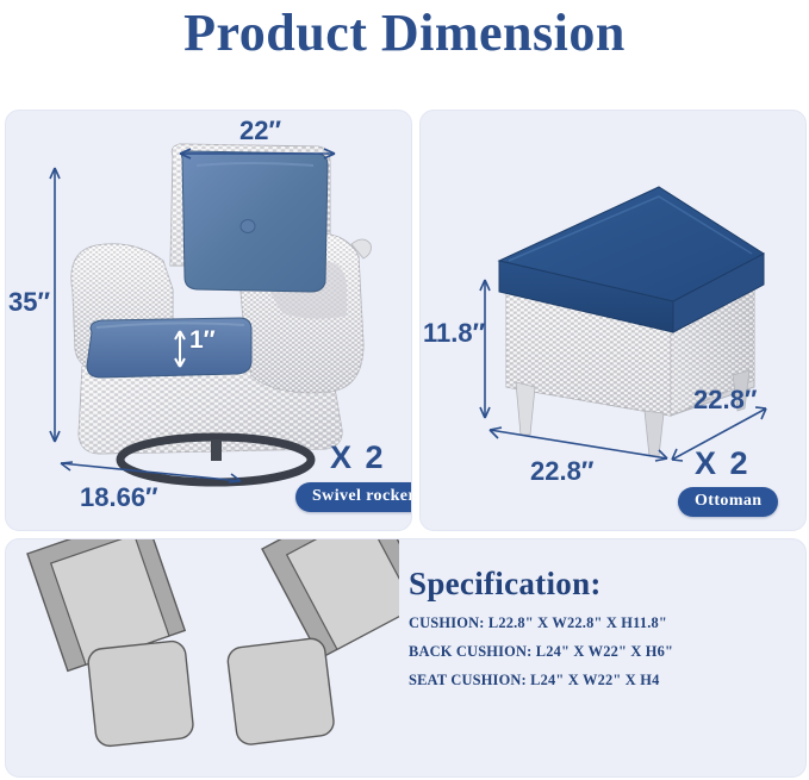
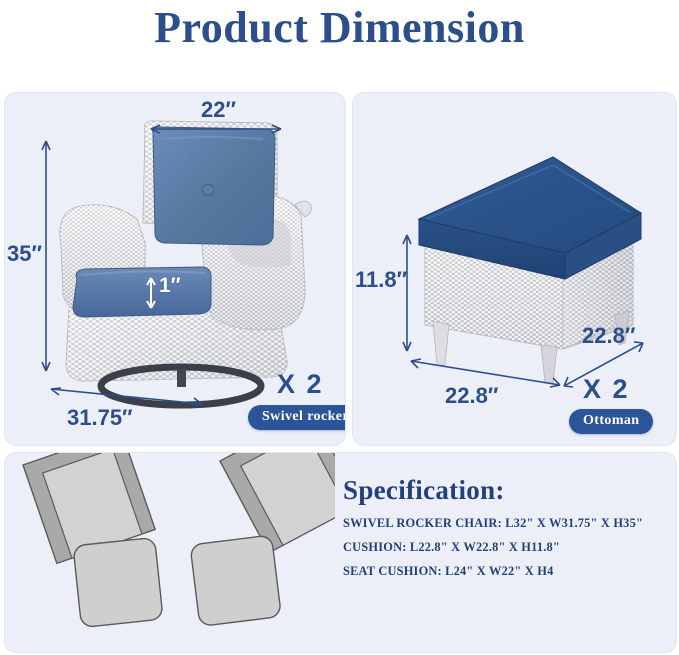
  Product Dimension
  22″
  35″
  1″
- 18.66″
+ 31.75″
  X 2
  Swivel rocke
  11.8″
  22.8″
  22.8″
  X 2
  Ottoman
  Specification:
+ SWIVEL ROCKER CHAIR: L32" X W31.75" X H35"
  CUSHION: L22.8" X W22.8" X H11.8"
- BACK CUSHION: L24" X W22" X H6"
  SEAT CUSHION: L24" X W22" X H4
